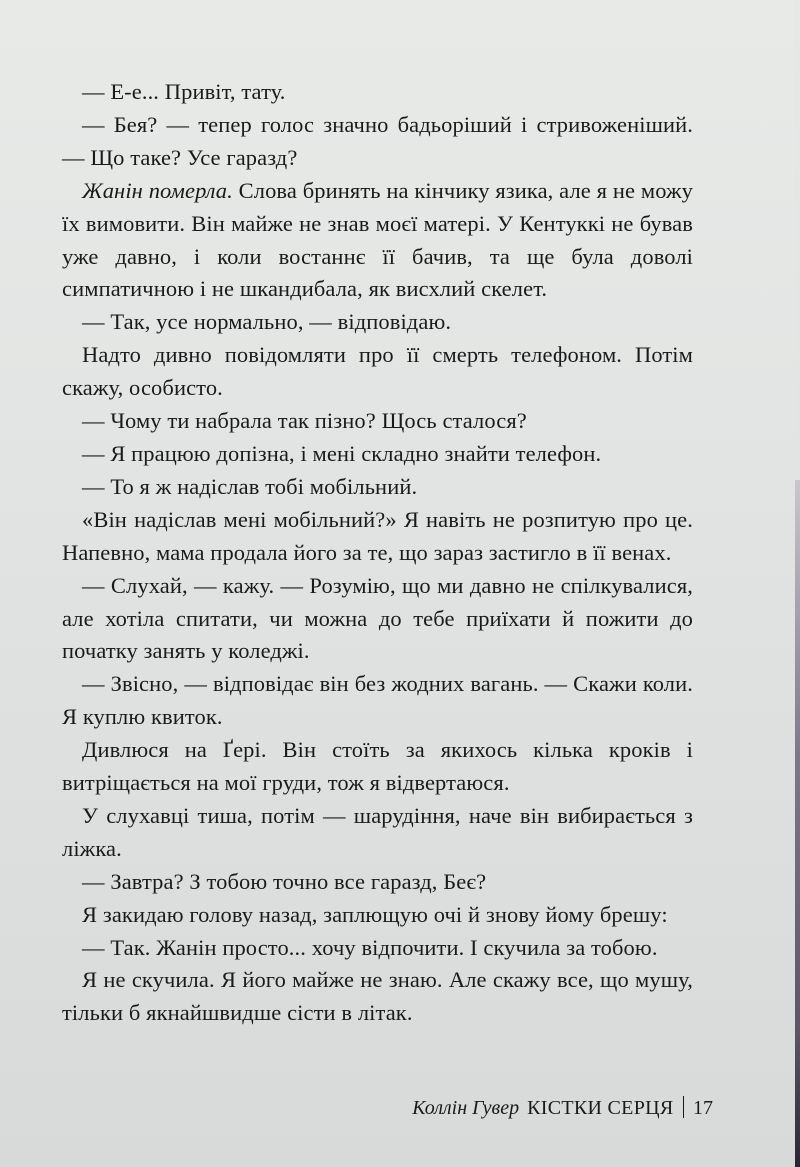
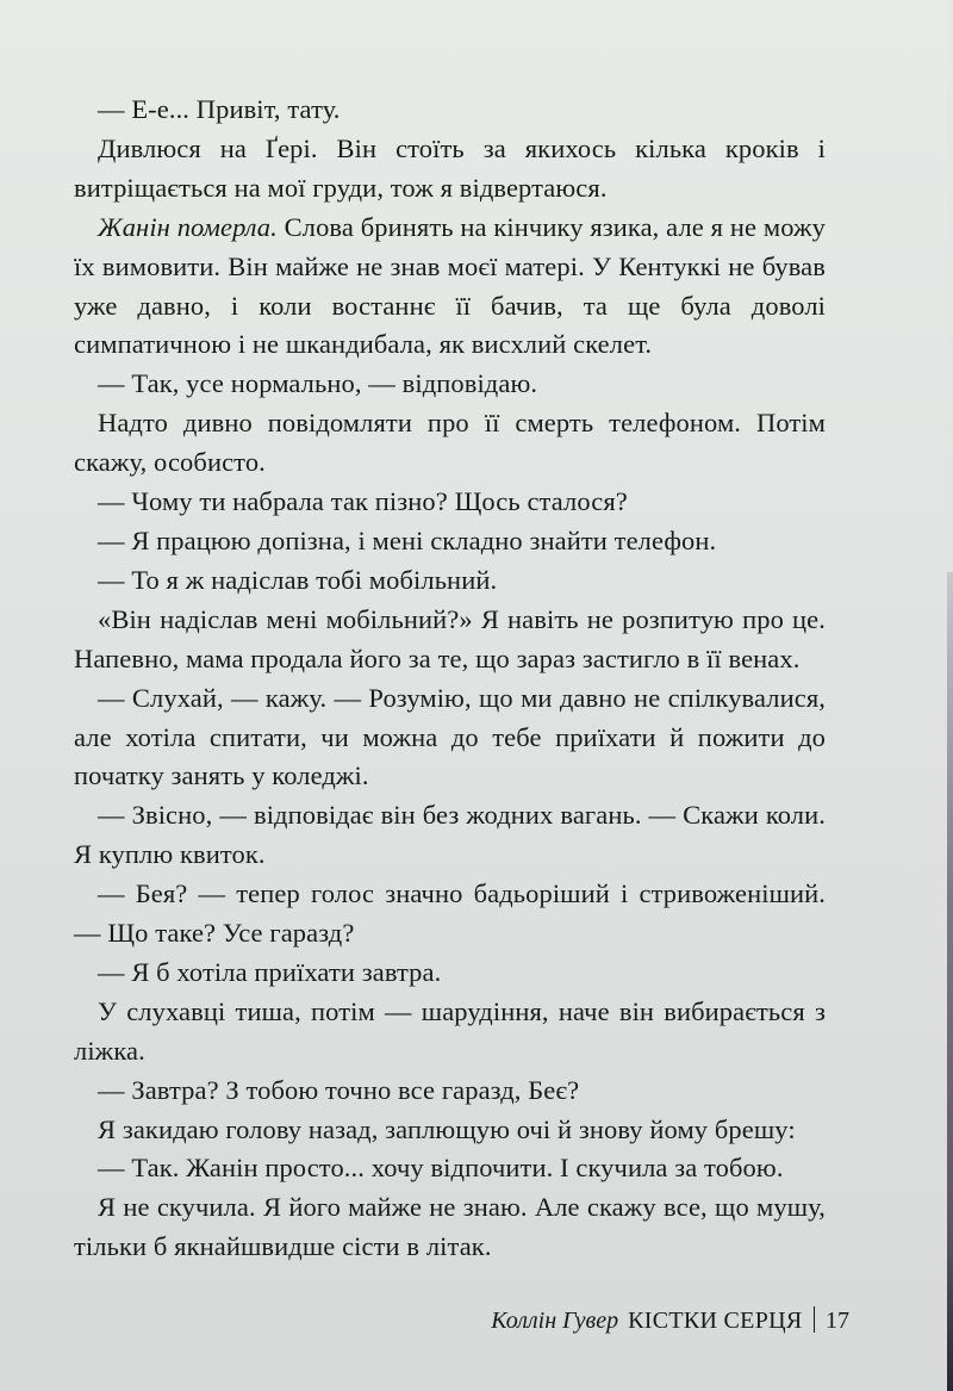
  — Е-е... Привіт, тату.
- — Бея? — тепер голос значно бадьоріший і стривоженіший. — Що таке? Усе гаразд?
+ Дивлюся на Ґері. Він стоїть за якихось кілька кроків і витріщається на мої груди, тож я відвертаюся.
  Жанін померла. Слова бринять на кінчику язика, але я не можу їх вимовити. Він майже не знав моєї матері. У Кентуккі не бував уже давно, і коли востаннє її бачив, та ще була доволі симпатичною і не шкандибала, як висхлий скелет.
  — Так, усе нормально, — відповідаю.
  Надто дивно повідомляти про її смерть телефоном. Потім скажу, особисто.
  — Чому ти набрала так пізно? Щось сталося?
  — Я працюю допізна, і мені складно знайти телефон.
  — То я ж надіслав тобі мобільний.
  «Він надіслав мені мобільний?» Я навіть не розпитую про це. Напевно, мама продала його за те, що зараз застигло в її венах.
  — Слухай, — кажу. — Розумію, що ми давно не спілкувалися, але хотіла спитати, чи можна до тебе приїхати й пожити до початку занять у коледжі.
  — Звісно, — відповідає він без жодних вагань. — Скажи коли. Я куплю квиток.
- Дивлюся на Ґері. Він стоїть за якихось кілька кроків і витріщається на мої груди, тож я відвертаюся.
+ — Бея? — тепер голос значно бадьоріший і стривоженіший. — Що таке? Усе гаразд?
+ — Я б хотіла приїхати завтра.
  У слухавці тиша, потім — шарудіння, наче він вибирається з ліжка.
  — Завтра? З тобою точно все гаразд, Беє?
  Я закидаю голову назад, заплющую очі й знову йому брешу:
  — Так. Жанін просто... хочу відпочити. І скучила за тобою.
  Я не скучила. Я його майже не знаю. Але скажу все, що мушу, тільки б якнайшвидше сісти в літак.
  Коллін Гувер
  КІСТКИ СЕРЦЯ
  17
